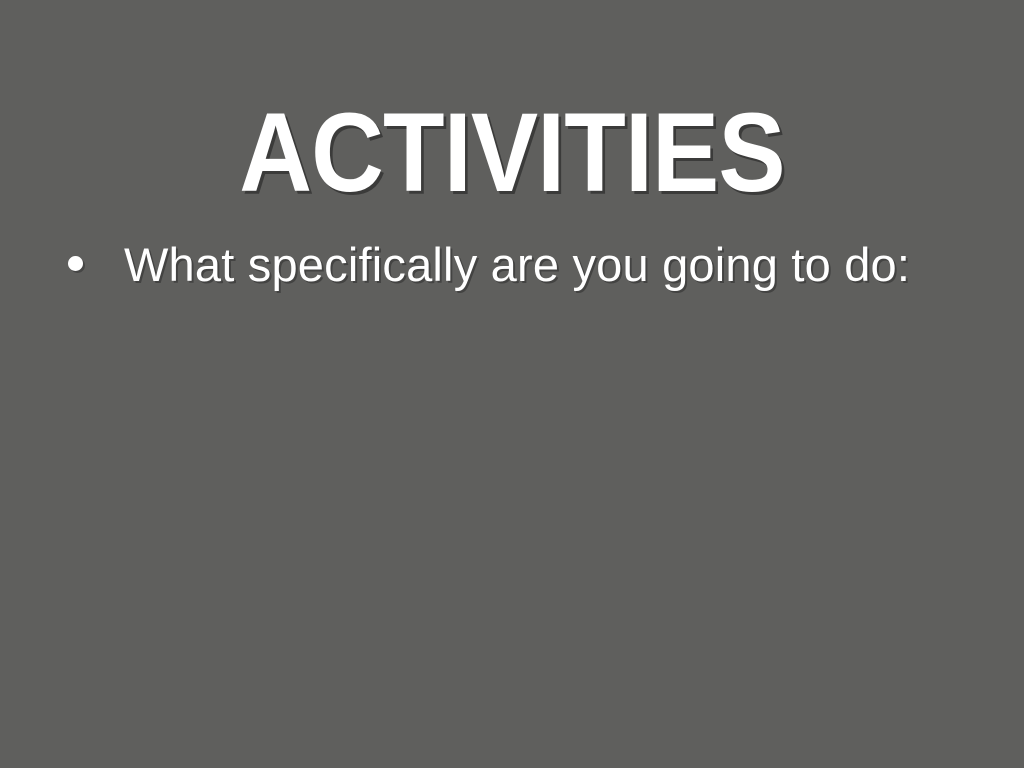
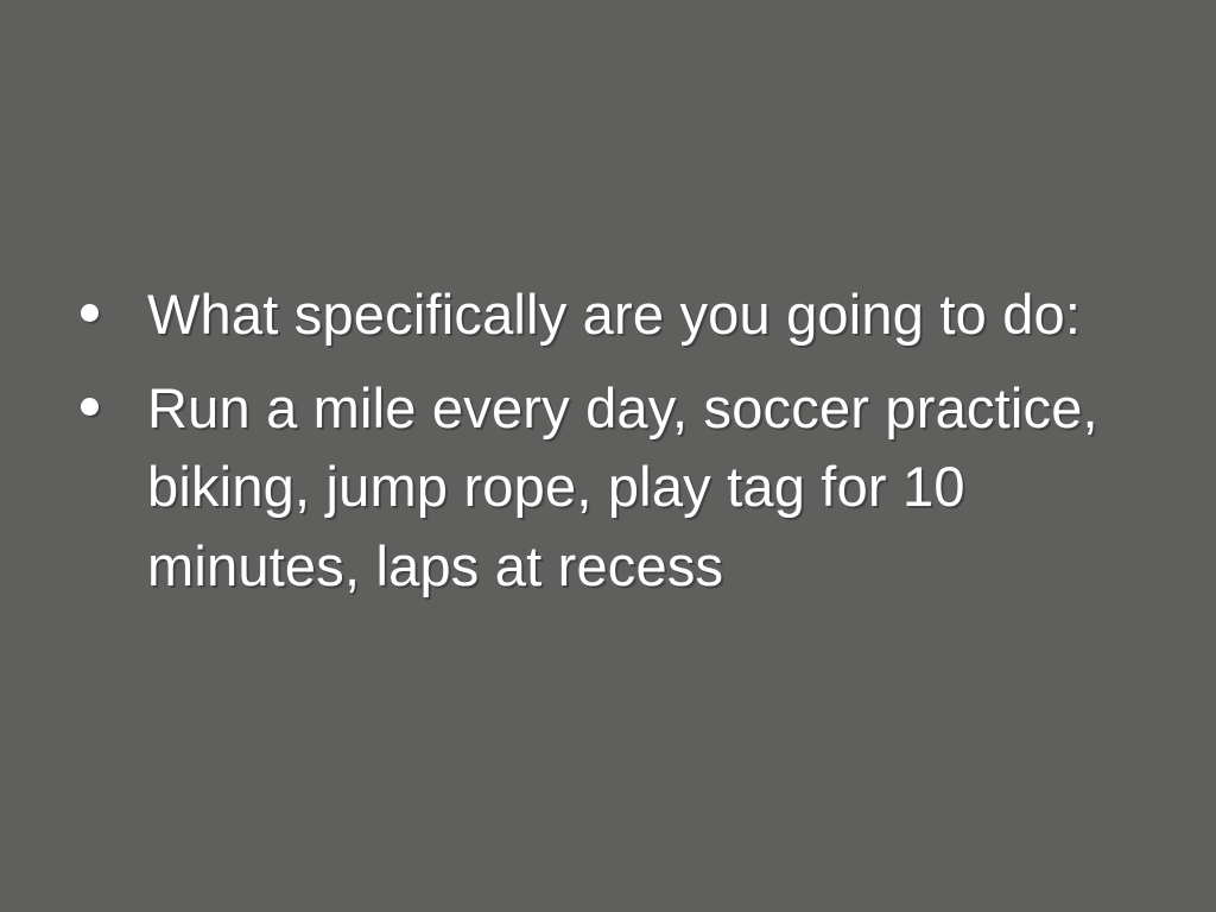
- ACTIVITIES
  What specifically are you going to do:
+ Run a mile every day, soccer practice, biking, jump rope, play tag for 10 minutes, laps at recess
